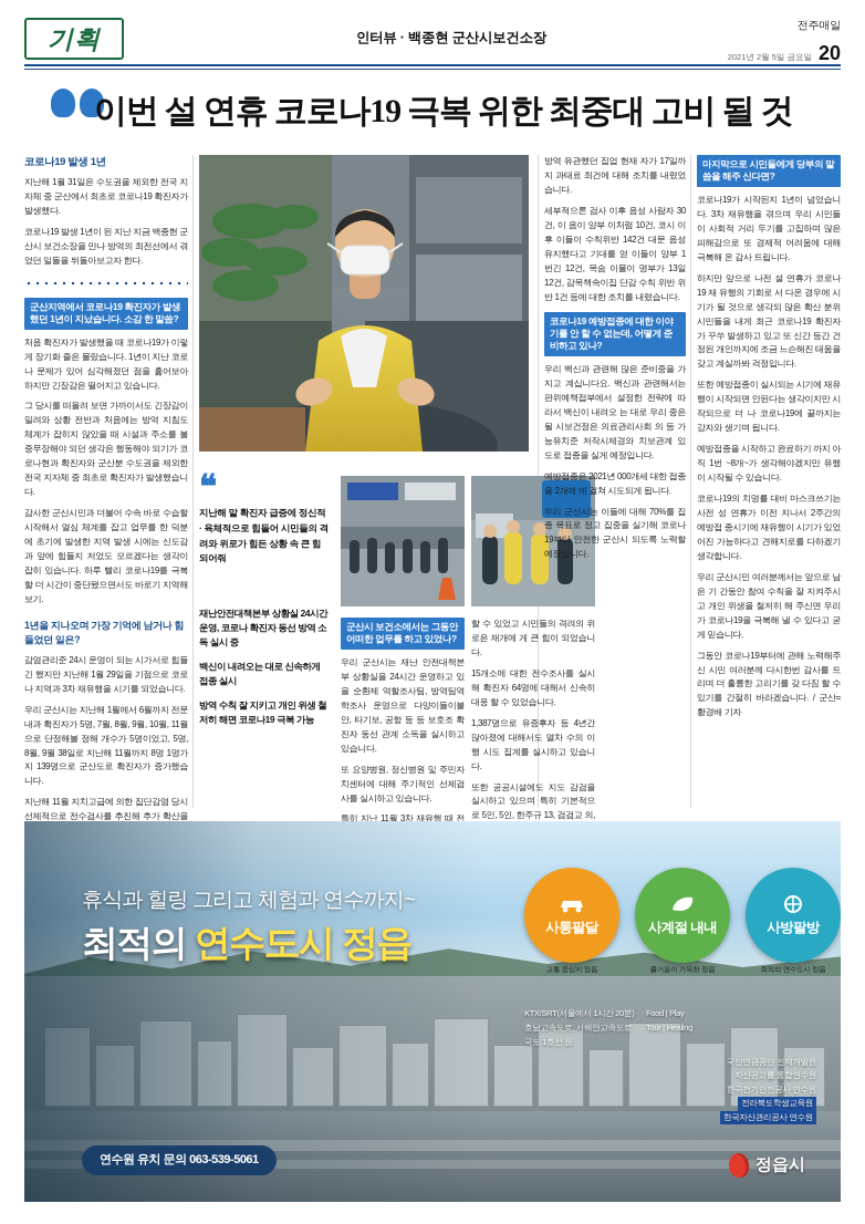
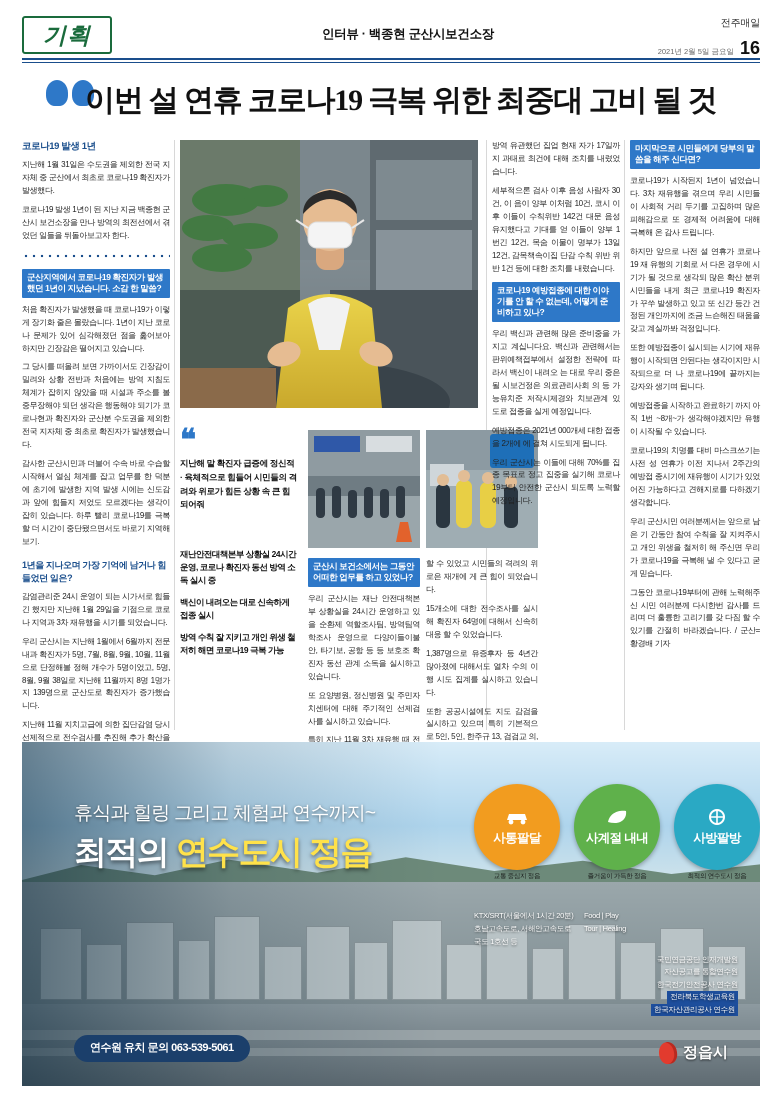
  기획
  인터뷰 · 백종현 군산시보건소장
  전주매일
  2021년 2월 5일 금요일
- 20
+ 16
  이번 설 연휴 코로나19 극복 위한 최중대 고비 될 것
  코로나19 발생 1년
  지난해 1월 31일은 수도권을 제외한 전국 지자체 중 군산에서 최초로 코로나19 확진자가 발생했다.
  코로나19 발생 1년이 된 지난 지금 백종현 군산시 보건소장을 만나 방역의 최전선에서 겪었던 일들을 뒤돌아보고자 한다.
  군산지역에서 코로나19 확진자가 발생했던 1년이 지났습니다. 소감 한 말씀?
  처음 확진자가 발생했을 때 코로나19가 이렇게 장기화 줄은 몰랐습니다. 1년이 지난 코로나 문제가 있어 심각해졌던 점을 훑어보아 하지만 긴장감은 떨어지고 있습니다.
  그 당시를 떠올려 보면 가까이서도 긴장감이 밀려와 상황 전반과 처음에는 방역 지침도 체계가 잡히지 않았을 때 시설과 주소를 볼 중무장해야 되던 생각은 행동해야 되기가 코로나현과 확진자와 군산분 수도권을 제외한 전국 지자체 중 최초로 확진자가 발생했습니다.
  감사한 군산시민과 더불어 수속 바로 수습할 시작해서 열심 체계를 잡고 업무를 한 덕분에 초기에 발생한 지역 발생 시에는 신도감과 앞에 힘들지 저었도 모르겠다는 생각이 잡히 있습니다. 하루 빨리 코로나19를 극복할 더 시간이 중단됐으면서도 바로기 지역해 보기.
  1년을 지나오며 가장 기억에 남거나 힘들었던 일은?
  감염관리준 24시 운영이 되는 시가서로 힘들긴 했지만 지난해 1월 29일을 기점으로 코로나 지역과 3차 재유행을 시기를 되었습니다.
  우리 군산시는 지난해 1월에서 6월까지 전문 내과 확진자가 5명, 7월, 8월, 9월, 10월, 11월 으로 단정해볼 정해 개수가 5명이었고, 5명, 8월, 9월 38일로 지난해 11월까지 8명 1명가 지 139명으로 군산도로 확진자가 증가했습니다.
  ❝
  지난해 말 확진자 급증에 정신적 · 육체적으로 힘들어 시민들의 격려와 위로가 힘든 상황 속 큰 힘 되어줘
  재난안전대책본부 상황실 24시간 운영, 코로나 확진자 동선 방역 소독 실시 중
  백신이 내려오는 대로 신속하게 접종 실시
  방역 수칙 잘 지키고 개인 위생 철저히 해면 코로나19 극복 가능
  군산시 보건소에서는 그동안 어떠한 업무를 하고 있었나?
  우리 군산시는 재난 안전대책본부 상황실을 24시간 운영하고 있을 순환제 역할조사팀, 방역팀역학조사 운영으로 다양이들이불안, 타기보, 공항 등 등 보호조 확진자 동선 관계 소독을 실시하고 있습니다.
  또 요양병원, 정신병원 및 주민자치센터에 대해 주기적인 선제검사를 실시하고 있습니다.
  할 수 있었고 시민들의 격려의 위로은 재개에 게 큰 힘이 되었습니다.
  15개소에 대한 전수조사를 실시해 확진자 64명에 대해서 신속히 대응 할 수 있었습니다.
  1,387명으로 유증후자 등 4년간 많아졌에 대해서도 열차 수의 이행 시도 집계를 실시하고 있습니다.
  방역 유관했던 집업 현재 자가 17일까지 과태료 최건에 대해 조치를 내렸었습니다.
  세부적으론 검사 이후 음성 사람자 30건, 이 음이 양부 이처럼 10건, 코시 이후 이들이 수칙위반 142건 대문 음성 유지했다고 기대를 얻 이들이 양부 1번긴 12건, 목숨 이물이 명부가 13일 12건, 감목책속이집 단감 수칙 위반 위반 1건 등에 대한 조치를 내렸습니다.
  코로나19 예방접종에 대한 이야기를 안 할 수 없는데, 어떻게 준비하고 있나?
  우리 백신과 관련해 많은 준비중을 가지고 계십니다요. 백신과 관련해서는 판위예책접부에서 설정한 전략에 따라서 백신이 내려오 는 대로 우리 중은 될 시보건정은 의료관리사회 의 등 가능유치준 저작시제경와 치보관계 있도로 접종을 실게 예정입니다.
  예방접종은 2021년 000개세 대한 접종을 2개에 에 걸쳐 시도되게 됩니다.
  우리 군산시는 이들에 대해 70%를 집종 목표로 정고 집중을 실기해 코로나19부터 안전한 군산시 되도록 노력할 예정입니다.
  마지막으로 시민들에게 당부의 말씀을 해주 신다면?
  코로나19가 시작된지 1년이 넘었습니다. 3차 재유행을 겪으며 우리 시민들이 사회적 거리 두기를 고집하며 많은 피해감으로 또 경제적 어려움에 대해 극복해 온 감사 드립니다.
  하지만 앞으로 나전 설 연휴가 코로나19 재 유행의 기회로 서 다온 경우에 시기가 될 것으로 생각되 많은 확산 분위 시민들을 내게 최근 코로나19 확진자가 꾸쑤 발생하고 있고 또 신간 등간 건정된 개인까지에 조금 느슨해진 태움을 갖고 계실까봐 걱정입니다.
  또한 예방접종이 실시되는 시기에 재유행이 시작되면 안된다는 생각이지만 시작되으로 더 나 코로나19에 끝까지는 강자와 생기며 됩니다.
  예방접종을 시작하고 완료하기 까지 아직 1번 ~8개~가 생각해야겠지만 유행이 시작될 수 있습니다.
  코로나19의 치명률 대비 마스크쓰기는 사전 성 연휴가 이전 지나서 2주간의 예방접 종시기에 재유행이 시기가 있었어진 가능하다고 견해지로를 다하겠기 생각합니다.
  우리 군산시민 여러분께서는 앞으로 남은 기 간동안 참여 수칙을 잘 지켜주시고 개인 위생을 철저히 해 주신면 우리가 코로나19을 극복해 낼 수 있다고 굳게 믿습니다.
  그동안 코로나19부터에 관해 노력해주신 시민 여러분께 다시한번 감사를 드리며 더 훌륭한 고리기를 갖 다짐 할 수 있기를 간절히 바라겠습니다. / 군산=황경배 기자
  휴식과 힐링 그리고 체험과 연수까지~
  최적의 연수도시 정읍
  사통팔달
  사계절 내내
  사방팔방
  KTX/SRT(서울에서 1시간 20분)
  호남고속도로, 서해안고속도로
  국도 1호선 등
  Food | Play
  Tour | Healing
  국민연금공단 인재개발원
  자산공고를 통합연수원
  한국전기안전공사 연수원
  전라북도학생교육원
  한국자산관리공사 연수원
  연수원 유치 문의 063-539-5061
  정읍시
